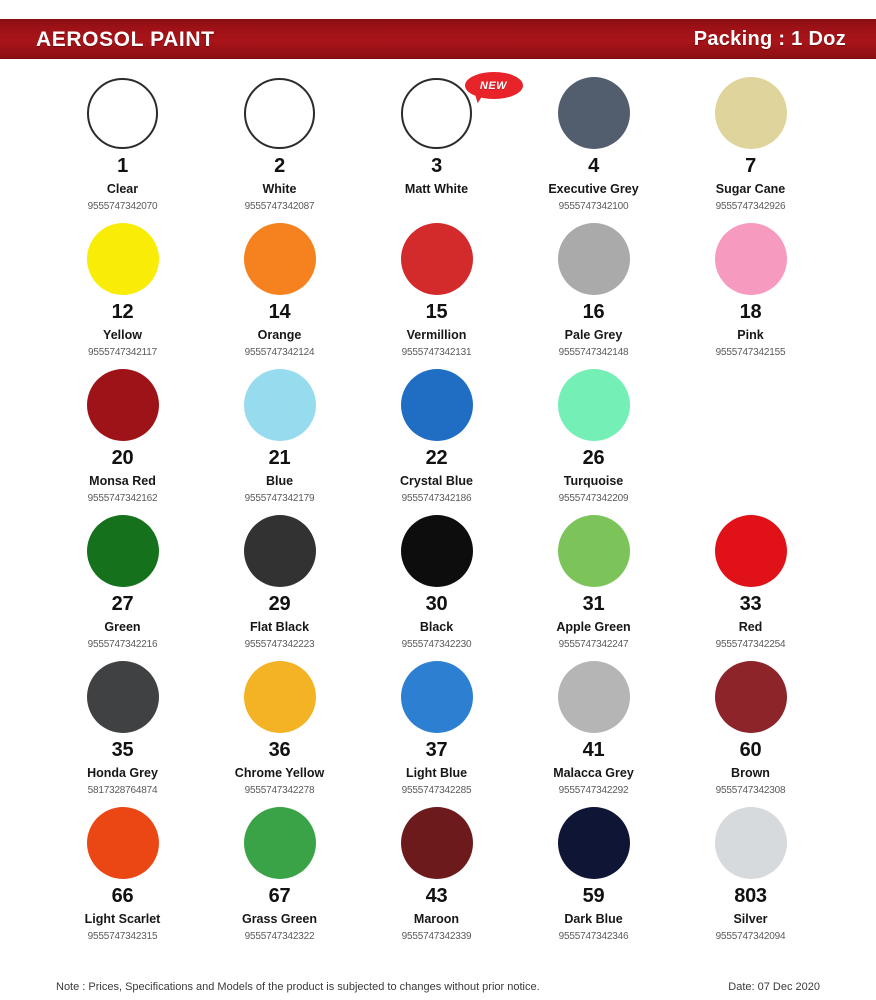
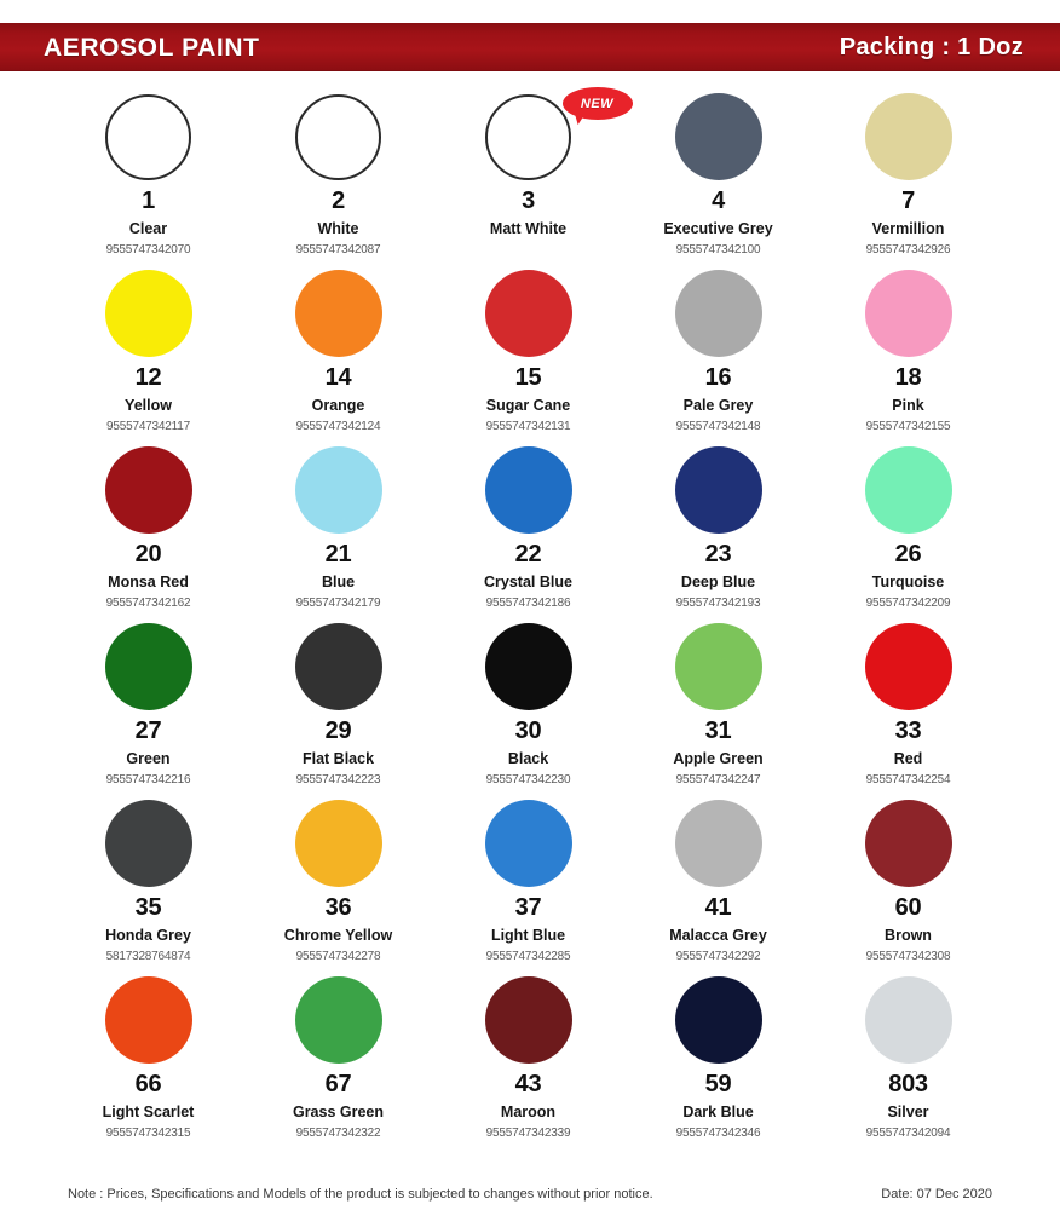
  AEROSOL PAINT
  Packing : 1 Doz
  1
  Clear
  9555747342070
  2
  White
  9555747342087
  NEW
  3
  Matt White
  4
  Executive Grey
  9555747342100
  7
- Sugar Cane
+ Vermillion
  9555747342926
  12
  Yellow
  9555747342117
  14
  Orange
  9555747342124
  15
- Vermillion
+ Sugar Cane
  9555747342131
  16
  Pale Grey
  9555747342148
  18
  Pink
  9555747342155
  20
  Monsa Red
  9555747342162
  21
  Blue
  9555747342179
  22
  Crystal Blue
  9555747342186
+ 23
+ Deep Blue
+ 9555747342193
  26
  Turquoise
  9555747342209
  27
  Green
  9555747342216
  29
  Flat Black
  9555747342223
  30
  Black
  9555747342230
  31
  Apple Green
  9555747342247
  33
  Red
  9555747342254
  35
  Honda Grey
  5817328764874
  36
  Chrome Yellow
  9555747342278
  37
  Light Blue
  9555747342285
  41
  Malacca Grey
  9555747342292
  60
  Brown
  9555747342308
  66
  Light Scarlet
  9555747342315
  67
  Grass Green
  9555747342322
  43
  Maroon
  9555747342339
  59
  Dark Blue
  9555747342346
  803
  Silver
  9555747342094
  Note : Prices, Specifications and Models of the product is subjected to changes without prior notice.
  Date: 07 Dec 2020
